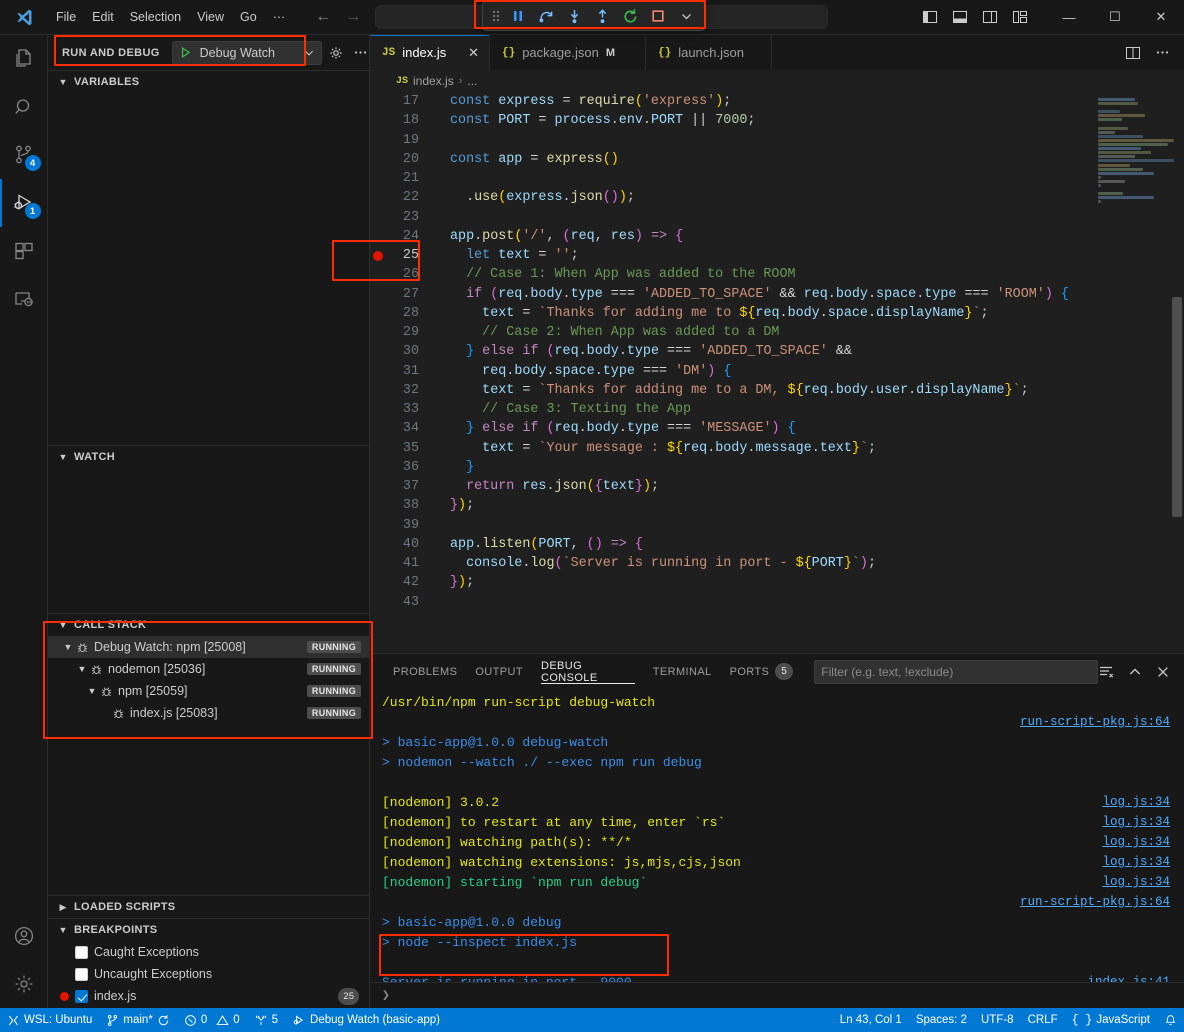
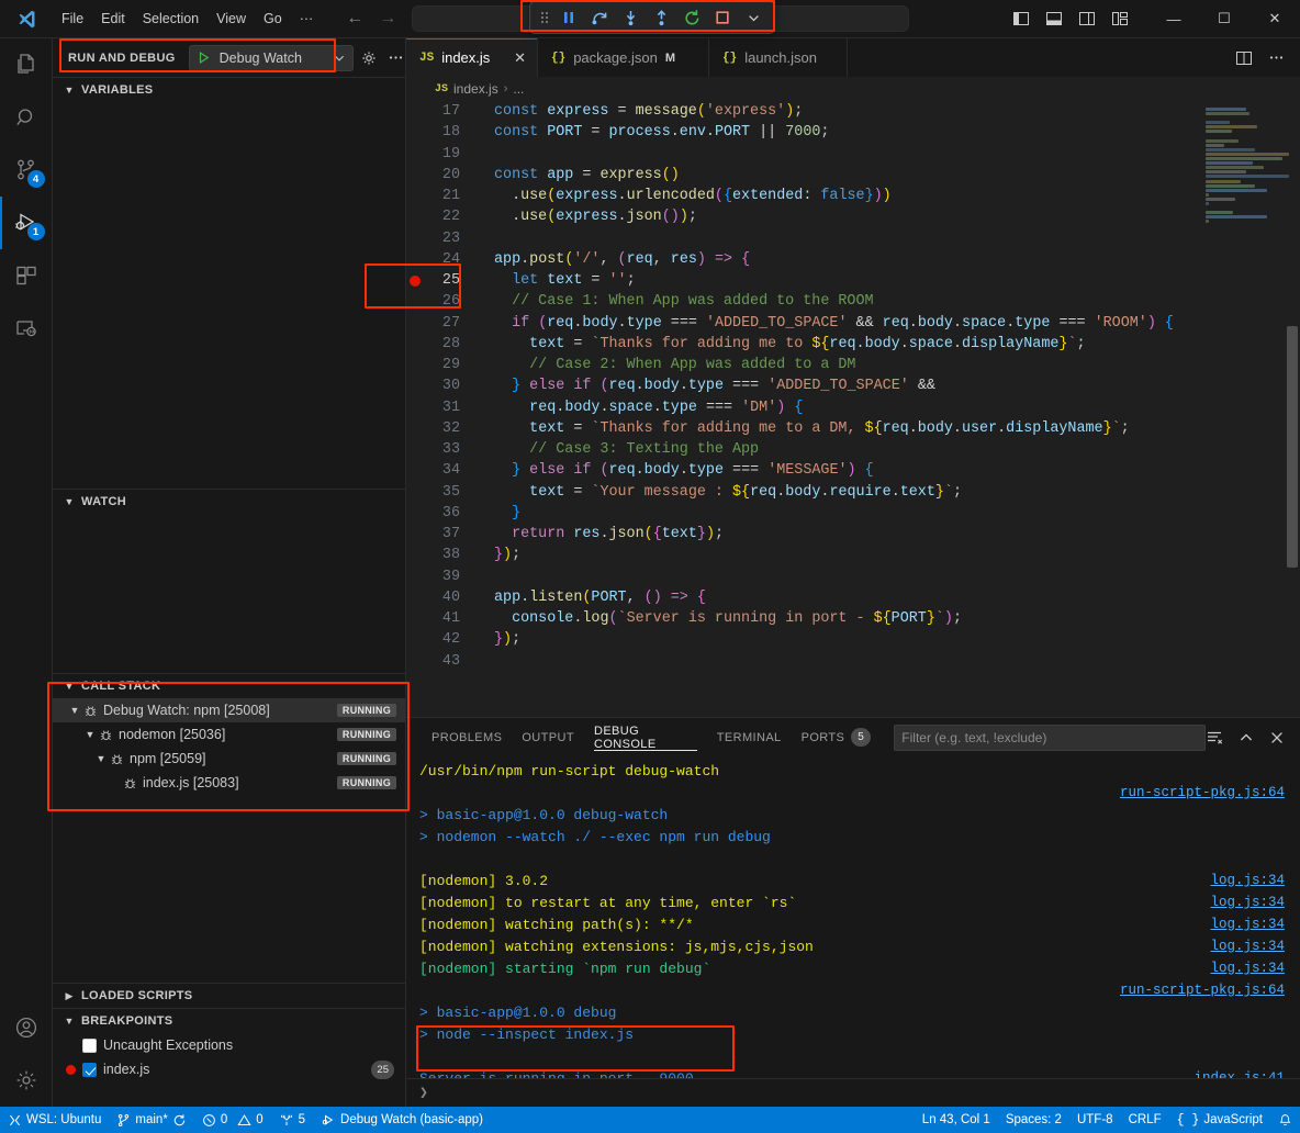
  File
  Edit
  Selection
  View
  Go
  ···
  ←
  →
  —
  ☐
  ✕
  4
  1
  RUN AND DEBUG
  Debug Watch
  ▼
  VARIABLES
  ▼
  WATCH
  ▼
  CALL STACK
  ▼
  Debug Watch: npm [25008]
  RUNNING
  ▼
  nodemon [25036]
  RUNNING
  ▼
  npm [25059]
  RUNNING
  index.js [25083]
  RUNNING
  ▶
  LOADED SCRIPTS
  ▼
  BREAKPOINTS
- Caught Exceptions
  Uncaught Exceptions
  index.js
  25
  JS
  index.js
  ✕
  {}
  package.json
  M
  {}
  launch.json
  JS
  index.js
  ›
  ...
  17
- const express = require('express');
+ const express = message('express');
  18
  const PORT = process.env.PORT || 7000;
  19
  20
  const app = express()
  21
+ .use(express.urlencoded({extended: false}))
  22
  .use(express.json());
  23
  24
  app.post('/', (req, res) => {
  25
  let text = '';
  26
  // Case 1: When App was added to the ROOM
  27
  if (req.body.type === 'ADDED_TO_SPACE' && req.body.space.type === 'ROOM') {
  28
  text = `Thanks for adding me to ${req.body.space.displayName}`;
  29
  // Case 2: When App was added to a DM
  30
  } else if (req.body.type === 'ADDED_TO_SPACE' &&
  31
  req.body.space.type === 'DM') {
  32
  text = `Thanks for adding me to a DM, ${req.body.user.displayName}`;
  33
  // Case 3: Texting the App
  34
  } else if (req.body.type === 'MESSAGE') {
  35
- text = `Your message : ${req.body.message.text}`;
+ text = `Your message : ${req.body.require.text}`;
  36
  }
  37
  return res.json({text});
  38
  });
  39
  40
  app.listen(PORT, () => {
  41
  console.log(`Server is running in port - ${PORT}`);
  42
  });
  43
  PROBLEMS
  OUTPUT
  DEBUG CONSOLE
  TERMINAL
  PORTS
  5
  Filter (e.g. text, !exclude)
  /usr/bin/npm run-script debug-watch
  run-script-pkg.js:64
  > basic-app@1.0.0 debug-watch
  > nodemon --watch ./ --exec npm run debug
  [nodemon] 3.0.2
  log.js:34
  [nodemon] to restart at any time, enter `rs`
  log.js:34
  [nodemon] watching path(s): **/*
  log.js:34
  [nodemon] watching extensions: js,mjs,cjs,json
  log.js:34
  [nodemon] starting `npm run debug`
  log.js:34
  run-script-pkg.js:64
  > basic-app@1.0.0 debug
  > node --inspect index.js
  ❯
  WSL: Ubuntu
  main*
  0
  0
  5
  Debug Watch (basic-app)
  Ln 43, Col 1
  Spaces: 2
  UTF-8
  CRLF
  { }
  JavaScript
